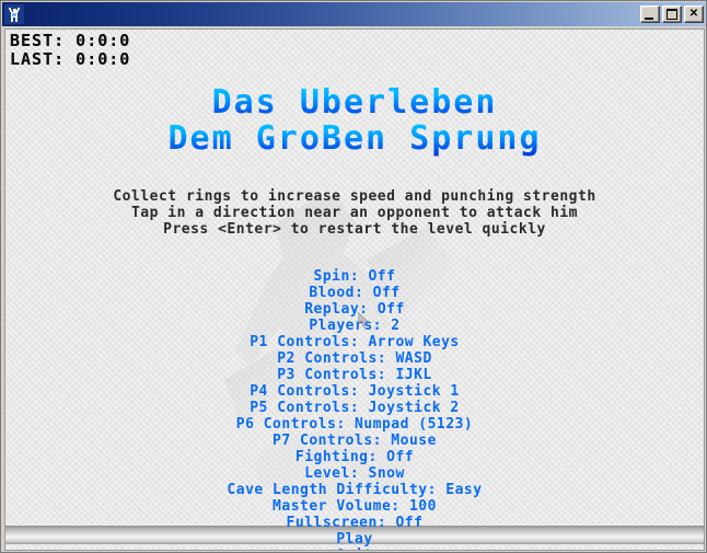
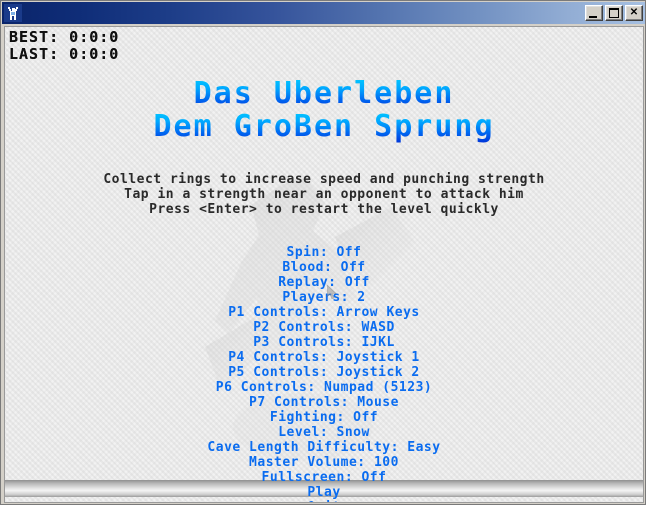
  ✕
  BEST: 0:0:0
  LAST: 0:0:0
  Das Uberleben
  Dem GroBen Sprung
  Collect rings to increase speed and punching strength
- Tap in a direction near an opponent to attack him
+ Tap in a strength near an opponent to attack him
  Press <Enter> to restart the level quickly
  Spin: Off
  Blood: Off
  Replay: Off
  Players: 2
  P1 Controls: Arrow Keys
  P2 Controls: WASD
  P3 Controls: IJKL
  P4 Controls: Joystick 1
  P5 Controls: Joystick 2
  P6 Controls: Numpad (5123)
  P7 Controls: Mouse
  Fighting: Off
  Level: Snow
  Cave Length Difficulty: Easy
  Master Volume: 100
  Fullscreen: Off
  Play
